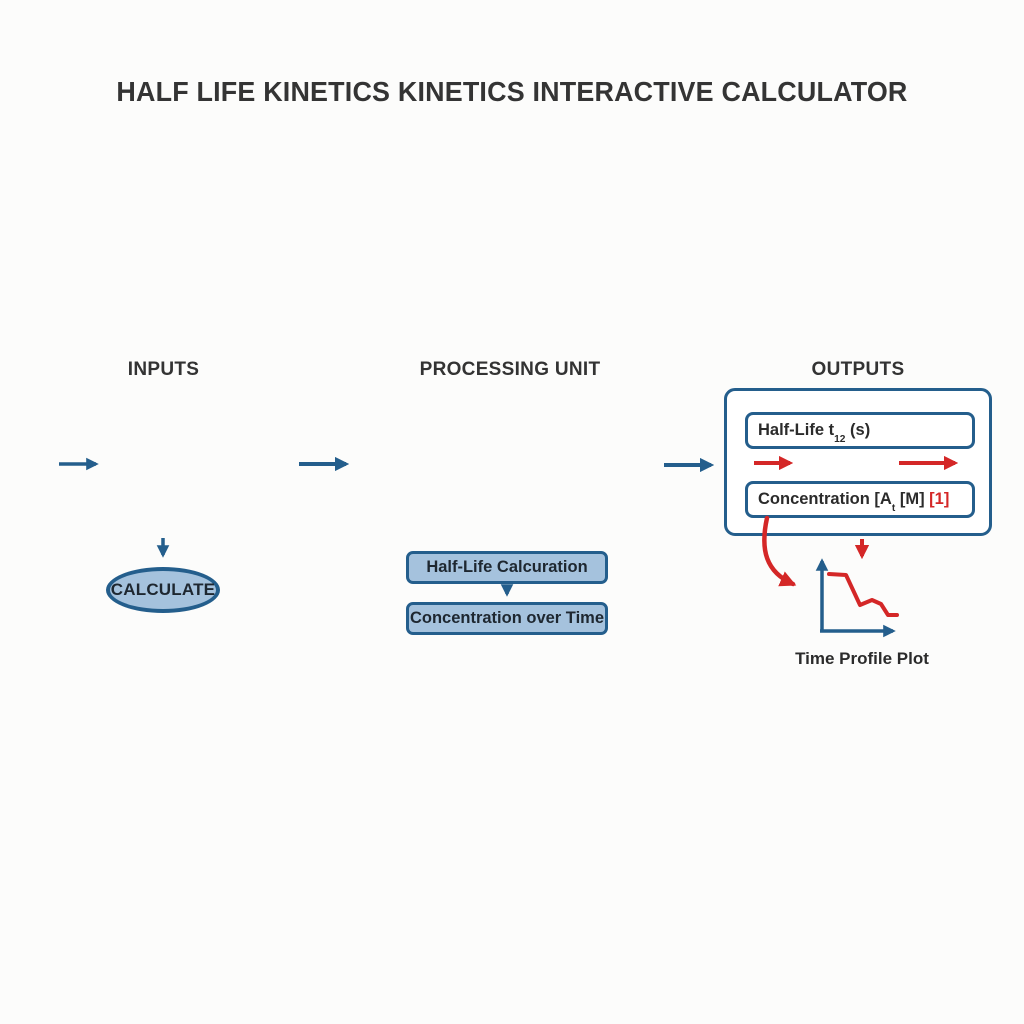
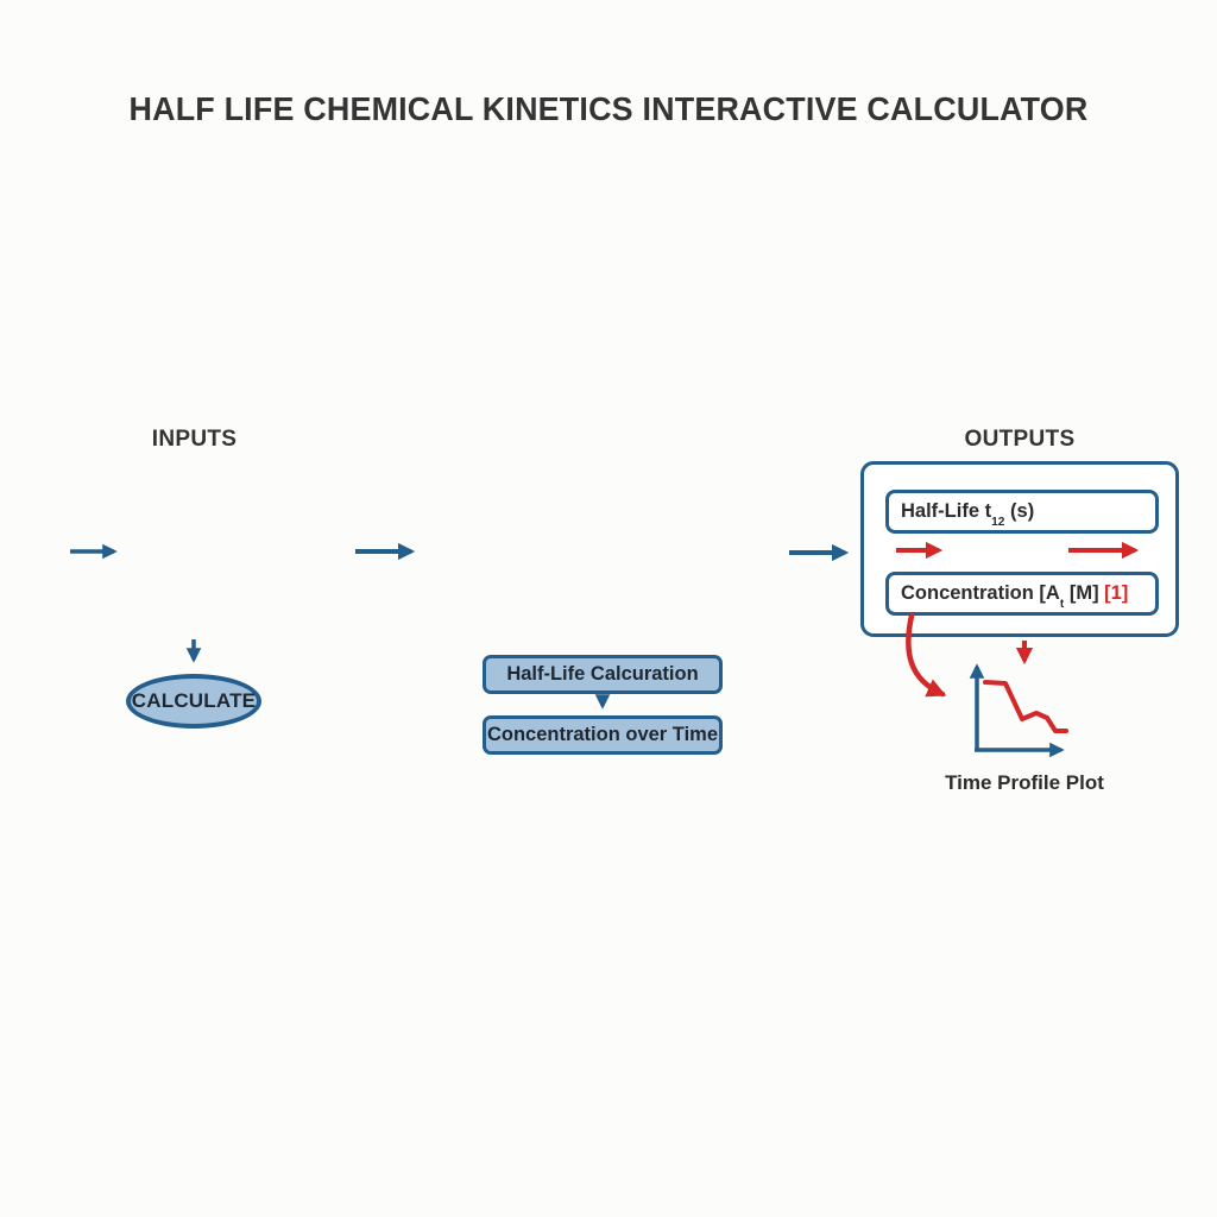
- HALF LIFE KINETICS KINETICS INTERACTIVE CALCULATOR
+ HALF LIFE CHEMICAL KINETICS INTERACTIVE CALCULATOR
  INPUTS
- PROCESSING UNIT
  OUTPUTS
  CALCULATE
  Half-Life Calcuration
  Concentration over Time
  Half-Life t12 (s)
  Concentration [At [M] [1]
  Time Profile Plot
